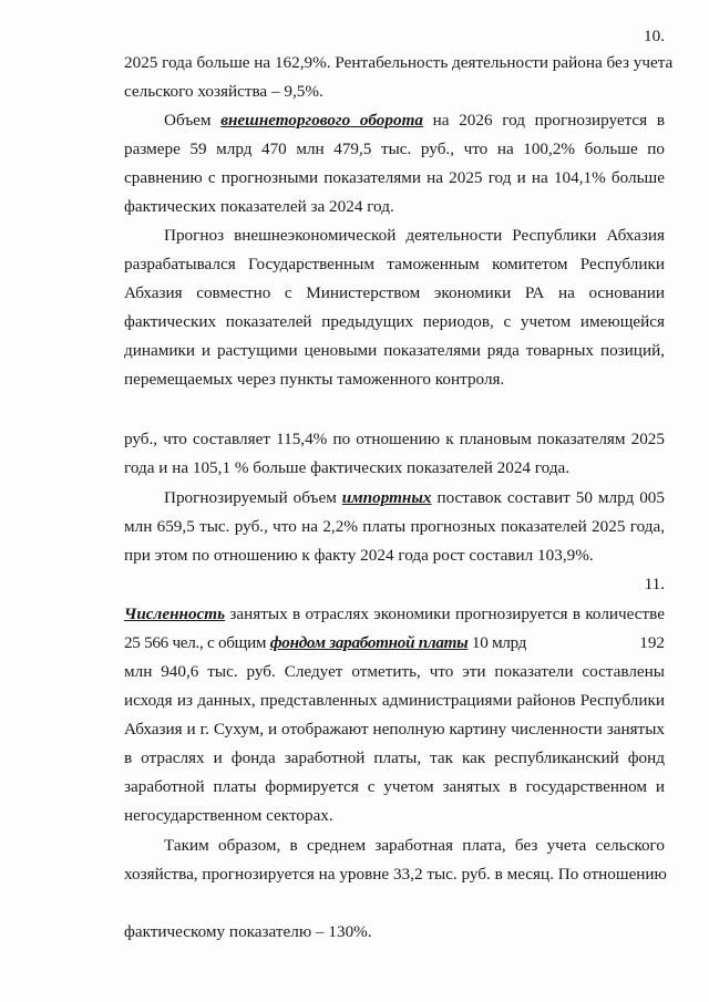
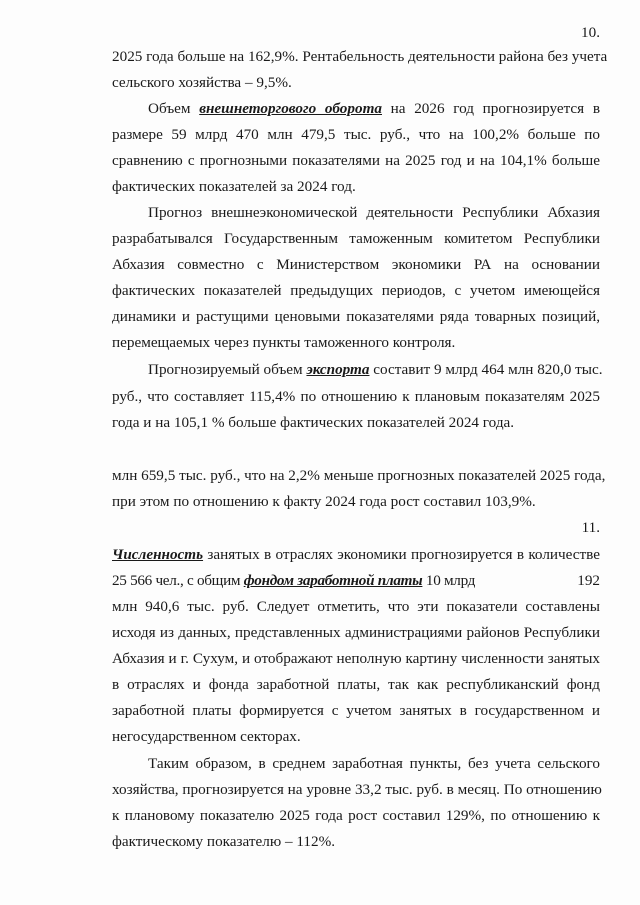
  10.
  2025 года больше на 162,9%. Рентабельность деятельности района без учета
  сельского хозяйства – 9,5%.
  Объем внешнеторгового оборота на 2026 год прогнозируется в
  размере 59 млрд 470 млн 479,5 тыс. руб., что на 100,2% больше по
  сравнению с прогнозными показателями на 2025 год и на 104,1% больше
  фактических показателей за 2024 год.
  Прогноз внешнеэкономической деятельности Республики Абхазия
  разрабатывался Государственным таможенным комитетом Республики
  Абхазия совместно с Министерством экономики РА на основании
  фактических показателей предыдущих периодов, с учетом имеющейся
  динамики и растущими ценовыми показателями ряда товарных позиций,
  перемещаемых через пункты таможенного контроля.
+ Прогнозируемый объем экспорта составит 9 млрд 464 млн 820,0 тыс.
  руб., что составляет 115,4% по отношению к плановым показателям 2025
  года и на 105,1 % больше фактических показателей 2024 года.
- Прогнозируемый объем импортных поставок составит 50 млрд 005
- млн 659,5 тыс. руб., что на 2,2% платы прогнозных показателей 2025 года,
+ млн 659,5 тыс. руб., что на 2,2% меньше прогнозных показателей 2025 года,
  при этом по отношению к факту 2024 года рост составил 103,9%.
  11.
  Численность занятых в отраслях экономики прогнозируется в количестве
  25 566 чел., с общим фондом заработной платы 10 млрд
  192
  млн 940,6 тыс. руб. Следует отметить, что эти показатели составлены
  исходя из данных, представленных администрациями районов Республики
  Абхазия и г. Сухум, и отображают неполную картину численности занятых
  в отраслях и фонда заработной платы, так как республиканский фонд
  заработной платы формируется с учетом занятых в государственном и
  негосударственном секторах.
- Таким образом, в среднем заработная плата, без учета сельского
+ Таким образом, в среднем заработная пункты, без учета сельского
  хозяйства, прогнозируется на уровне 33,2 тыс. руб. в месяц. По отношению
+ к плановому показателю 2025 года рост составил 129%, по отношению к
- фактическому показателю – 130%.
+ фактическому показателю – 112%.
